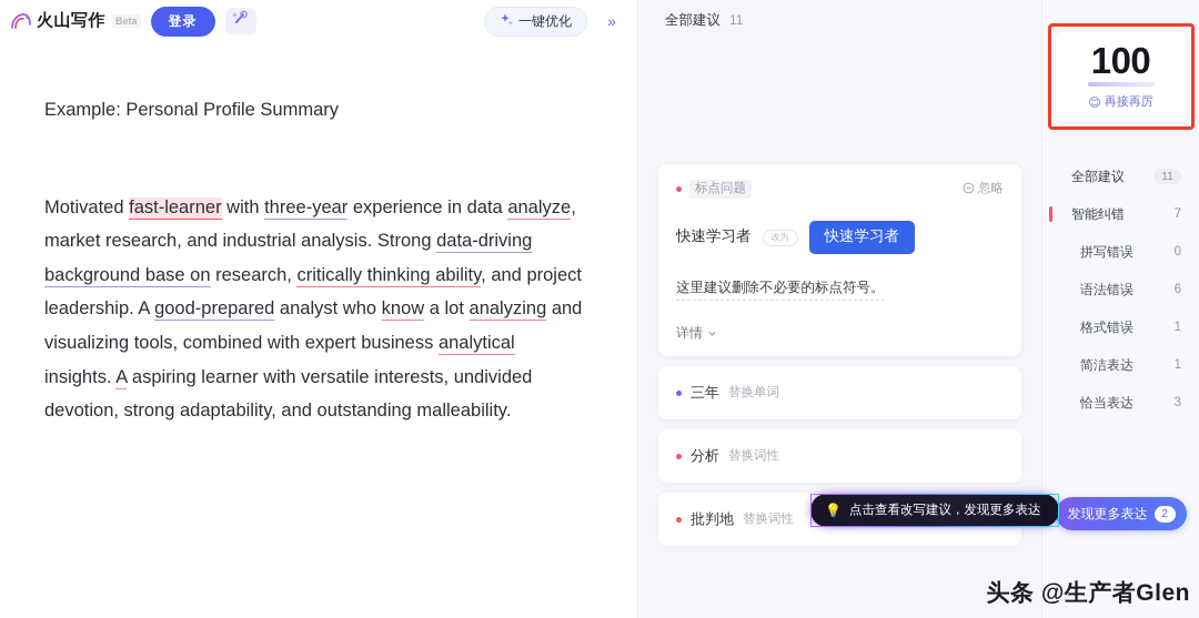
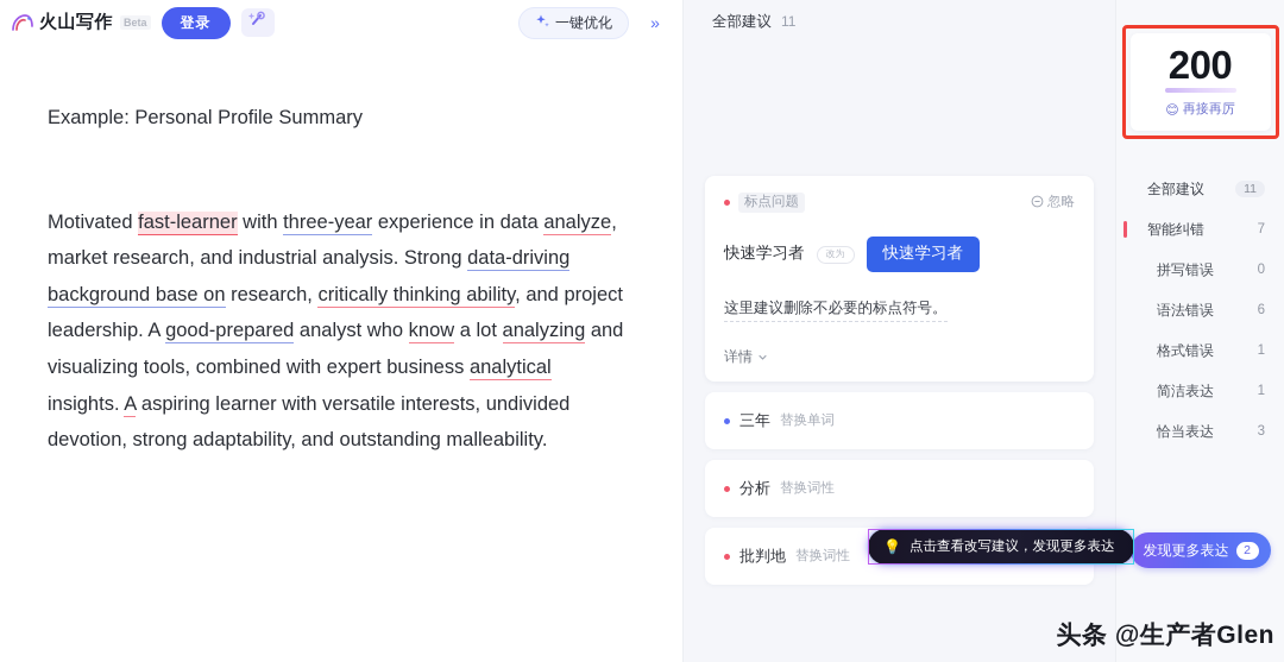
  火山写作
  Beta
  登录
  一键优化
  »
  Example: Personal Profile Summary
  Motivated fast-learner with three-year experience in data analyze, market research, and industrial analysis. Strong data-driving background base on research, critically thinking ability, and project leadership. A good-prepared analyst who know a lot analyzing and visualizing tools, combined with expert business analytical insights. A aspiring learner with versatile interests, undivided devotion, strong adaptability, and outstanding malleability.
  全部建议
  11
  标点问题
  忽略
  快速学习者
  改为
  快速学习者
  这里建议删除不必要的标点符号。
  详情
  三年
  替换单词
  分析
  替换词性
  批判地
  替换词性
  💡
  点击查看改写建议，发现更多表达
- 100
+ 200
  😊
  再接再厉
  全部建议
  11
  智能纠错
  7
  拼写错误
  0
  语法错误
  6
  格式错误
  1
  简洁表达
  1
  恰当表达
  3
  发现更多表达
  2
  头条 @生产者Glen
